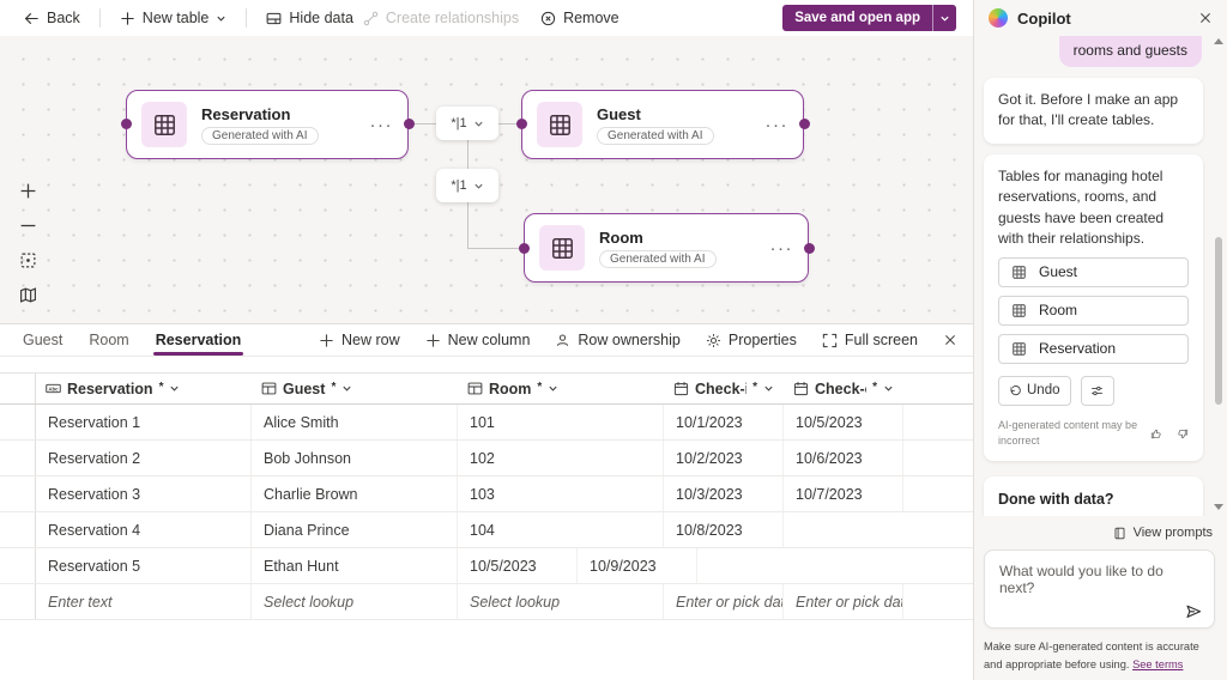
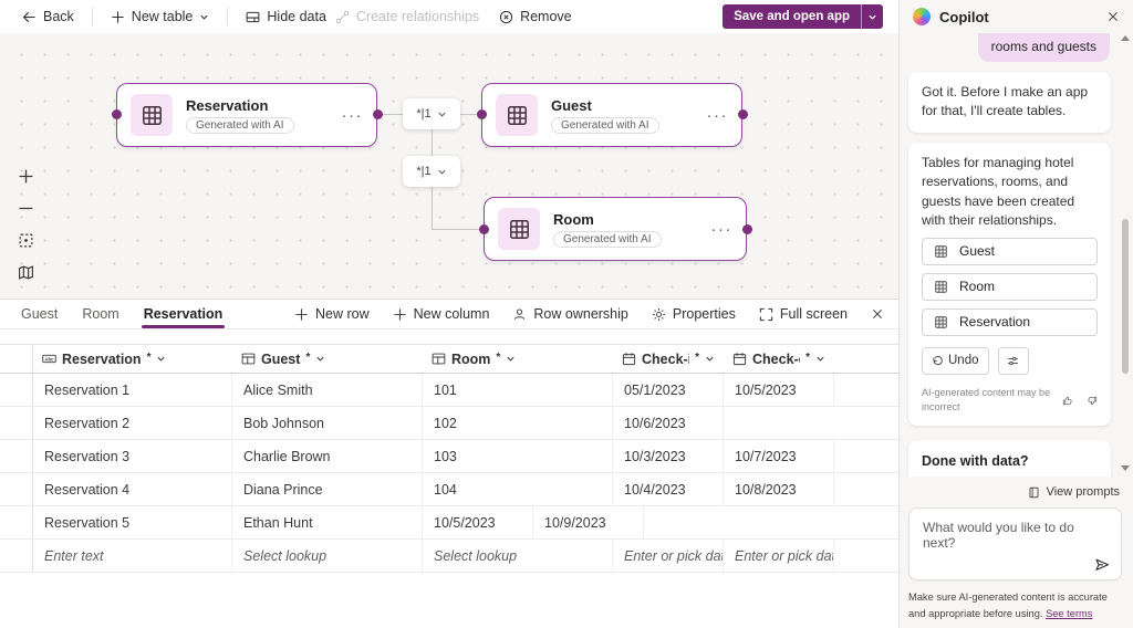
  Back
  New table
  Hide data
  Create relationships
  Remove
  Save and open app
  Reservation
  Generated with AI
  ···
  Guest
  Generated with AI
  ···
  Room
  Generated with AI
  ···
  *|1
  *|1
  Guest
  Room
  Reservation
  New row
  New column
  Row ownership
  Properties
  Full screen
  Reservation
  *
  Guest
  *
  Room
  *
  *
  *
  Reservation 1
  Alice Smith
  101
- 10/1/2023
+ 05/1/2023
  10/5/2023
  Reservation 2
  Bob Johnson
  102
- 10/2/2023
  10/6/2023
  Reservation 3
  Charlie Brown
  103
  10/3/2023
  10/7/2023
  Reservation 4
  Diana Prince
  104
+ 10/4/2023
  10/8/2023
  Reservation 5
  Ethan Hunt
  10/5/2023
  10/9/2023
  Enter text
  Select lookup
  Select lookup
  Enter or pick dat
  Enter or pick dat
  Copilot
  rooms and guests
  Got it. Before I make an app for that, I'll create tables.
  Tables for managing hotel reservations, rooms, and guests have been created with their relationships.
  Guest
  Room
  Reservation
  Undo
  AI-generated content may be incorrect
  Done with data?
  View prompts
  Make sure AI-generated content is accurate and appropriate before using. See terms
